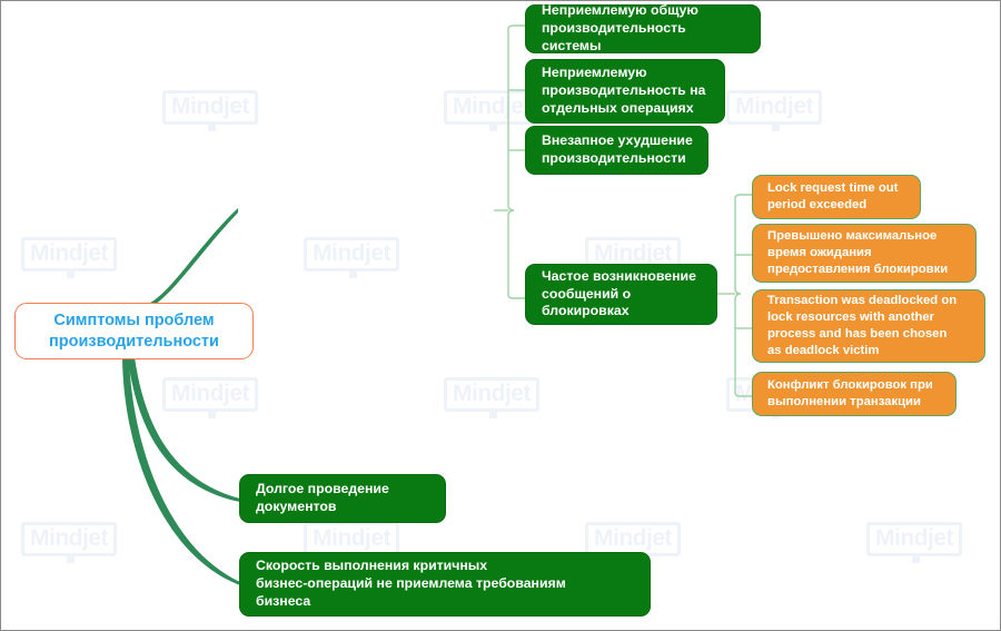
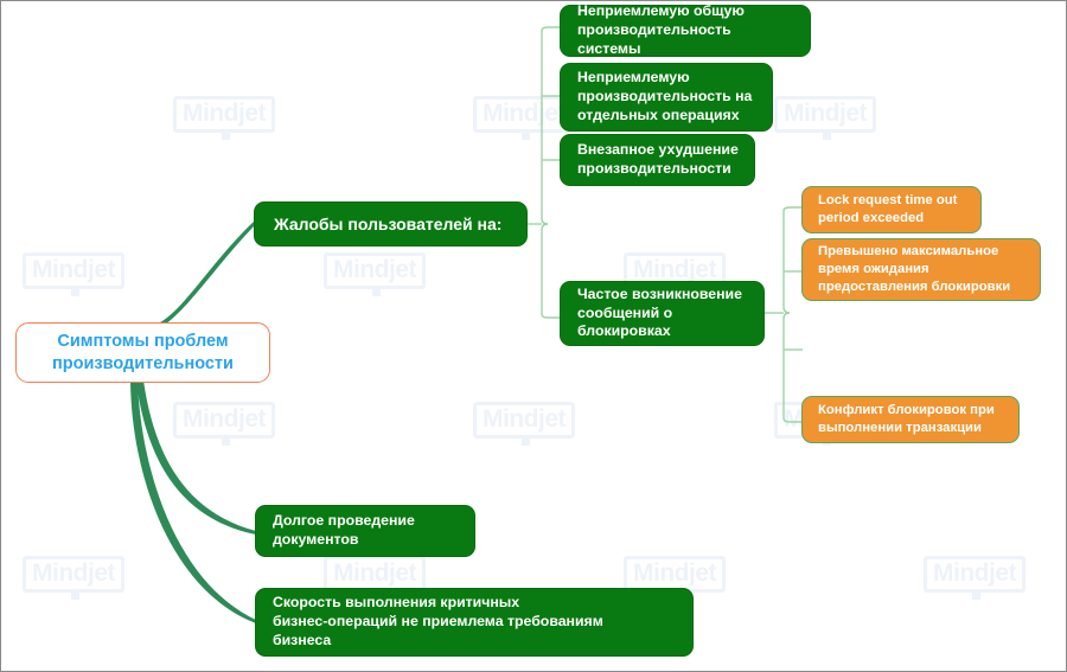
  Minde
  Mindjet
  Симптомы проблем
  производительности
+ Жалобы пользователей на:
  Неприемлемую общую
  производительность системы
  Неприемлемую
  производительность на
  отдельных операциях
  Внезапное ухудшение
  производительности
  Частое возникновение
  сообщений о
  блокировках
  Lock request time out
  period exceeded
  Превышено максимальное
  время ожидания
  предоставления блокировки
- Transaction was deadlocked on
- lock resources with another
- process and has been chosen
- as deadlock victim
  Конфликт блокировок при
  выполнении транзакции
  Долгое проведение
  документов
  Скорость выполнения критичных
  бизнес-операций не приемлема требованиям
  бизнеса
